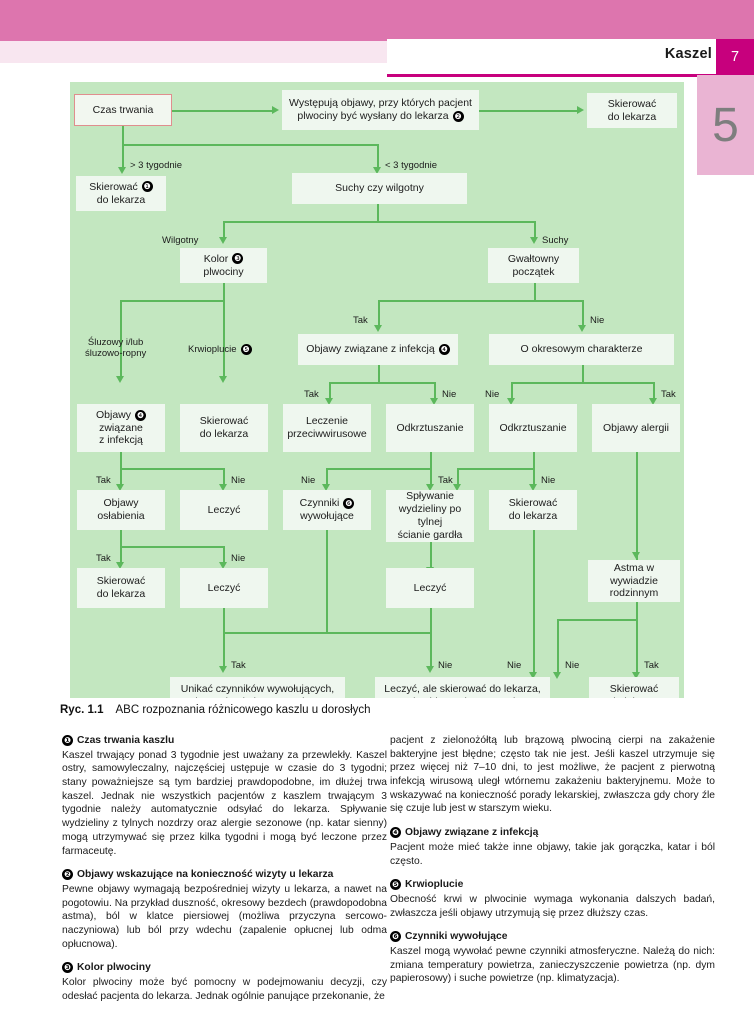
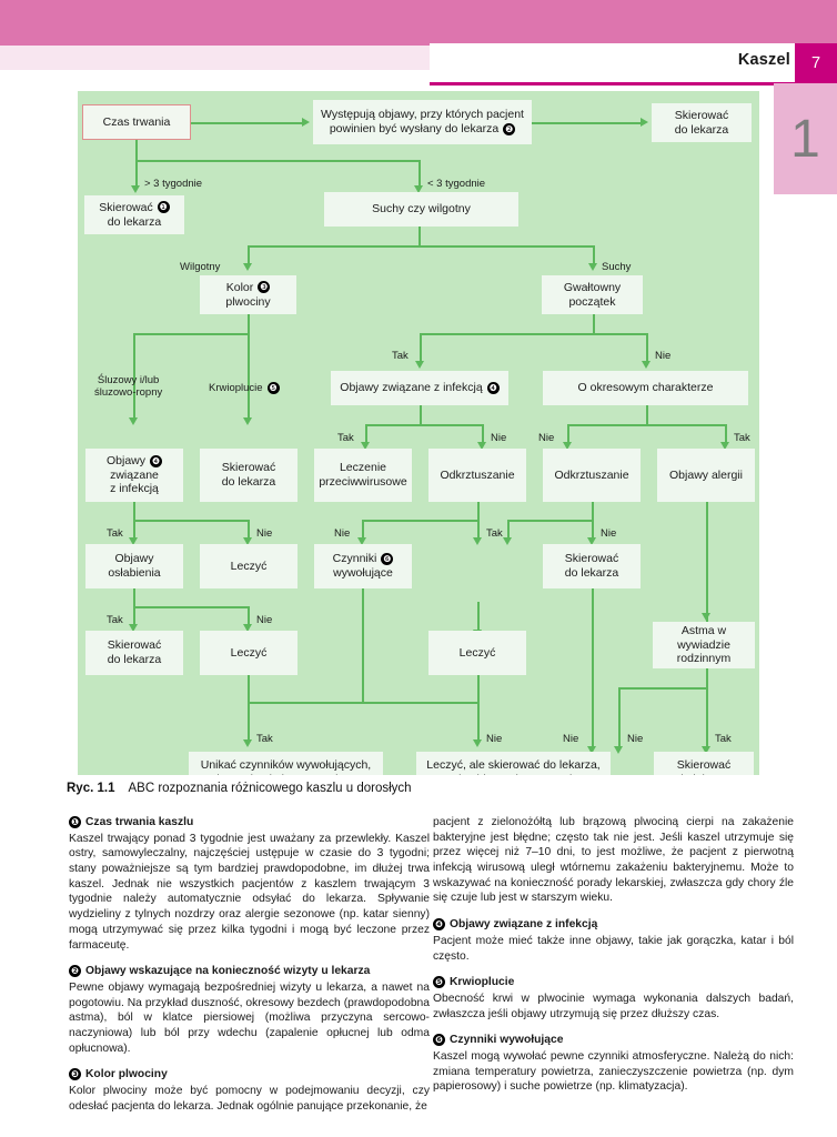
  Kaszel
  7
- 5
+ 1
  Czas trwania
- Występują objawy, przy których pacjent plwociny być wysłany do lekarza ❷
+ Występują objawy, przy których pacjent powinien być wysłany do lekarza ❷
  Skierować
  do lekarza
  > 3 tygodnie
  < 3 tygodnie
  Skierować ❶
  do lekarza
  Suchy czy wilgotny
  Wilgotny
  Suchy
  Kolor ❸
  plwociny
  Gwałtowny
  początek
  Śluzowy i/lub
  śluzowo-ropny
  Krwioplucie ❺
  Tak
  Nie
  Objawy związane z infekcją ❹
  O okresowym charakterze
  Tak
  Nie
  Nie
  Tak
  Objawy ❹
  związane
  z infekcją
  Skierować
  do lekarza
  Leczenie
  przeciwwirusowe
  Odkrztuszanie
  Odkrztuszanie
  Objawy alergii
  Tak
  Nie
  Nie
  Tak
  Nie
  Objawy
  osłabienia
  Leczyć
  Czynniki ❻
  wywołujące
- Spływanie
- wydzieliny po tylnej
- ścianie gardła
  Skierować
  do lekarza
  Tak
  Nie
  Skierować
  do lekarza
  Leczyć
  Leczyć
  Astma w wywiadzie
  rodzinnym
  Nie
  Nie
  Tak
  Tak
  Nie
  Unikać czynników wywołujących,
  Leczyć, ale skierować do lekarza,
  Skierować
  Ryc. 1.1 ABC rozpoznania różnicowego kaszlu u dorosłych
  ❶ Czas trwania kaszlu
  Kaszel trwający ponad 3 tygodnie jest uważany za przewlekły. Kaszel ostry, samowyleczalny, najczęściej ustępuje w czasie do 3 tygodni; stany poważniejsze są tym bardziej prawdopodobne, im dłużej trwa kaszel. Jednak nie wszystkich pacjentów z kaszlem trwającym 3 tygodnie należy automatycznie odsyłać do lekarza. Spływanie wydzieliny z tylnych nozdrzy oraz alergie sezonowe (np. katar sienny) mogą utrzymywać się przez kilka tygodni i mogą być leczone przez farmaceutę.
  ❷ Objawy wskazujące na konieczność wizyty u lekarza
  Pewne objawy wymagają bezpośredniej wizyty u lekarza, a nawet na pogotowiu. Na przykład duszność, okresowy bezdech (prawdopodobna astma), ból w klatce piersiowej (możliwa przyczyna sercowo-naczyniowa) lub ból przy wdechu (zapalenie opłucnej lub odma opłucnowa).
  ❸ Kolor plwociny
  Kolor plwociny może być pomocny w podejmowaniu decyzji, czy odesłać pacjenta do lekarza. Jednak ogólnie panujące przekonanie, że
  pacjent z zielonożółtą lub brązową plwociną cierpi na zakażenie bakteryjne jest błędne; często tak nie jest. Jeśli kaszel utrzymuje się przez więcej niż 7–10 dni, to jest możliwe, że pacjent z pierwotną infekcją wirusową uległ wtórnemu zakażeniu bakteryjnemu. Może to wskazywać na konieczność porady lekarskiej, zwłaszcza gdy chory źle się czuje lub jest w starszym wieku.
  ❹ Objawy związane z infekcją
  Pacjent może mieć także inne objawy, takie jak gorączka, katar i ból często.
  ❺ Krwioplucie
  Obecność krwi w plwocinie wymaga wykonania dalszych badań, zwłaszcza jeśli objawy utrzymują się przez dłuższy czas.
  ❻ Czynniki wywołujące
  Kaszel mogą wywołać pewne czynniki atmosferyczne. Należą do nich: zmiana temperatury powietrza, zanieczyszczenie powietrza (np. dym papierosowy) i suche powietrze (np. klimatyzacja).
